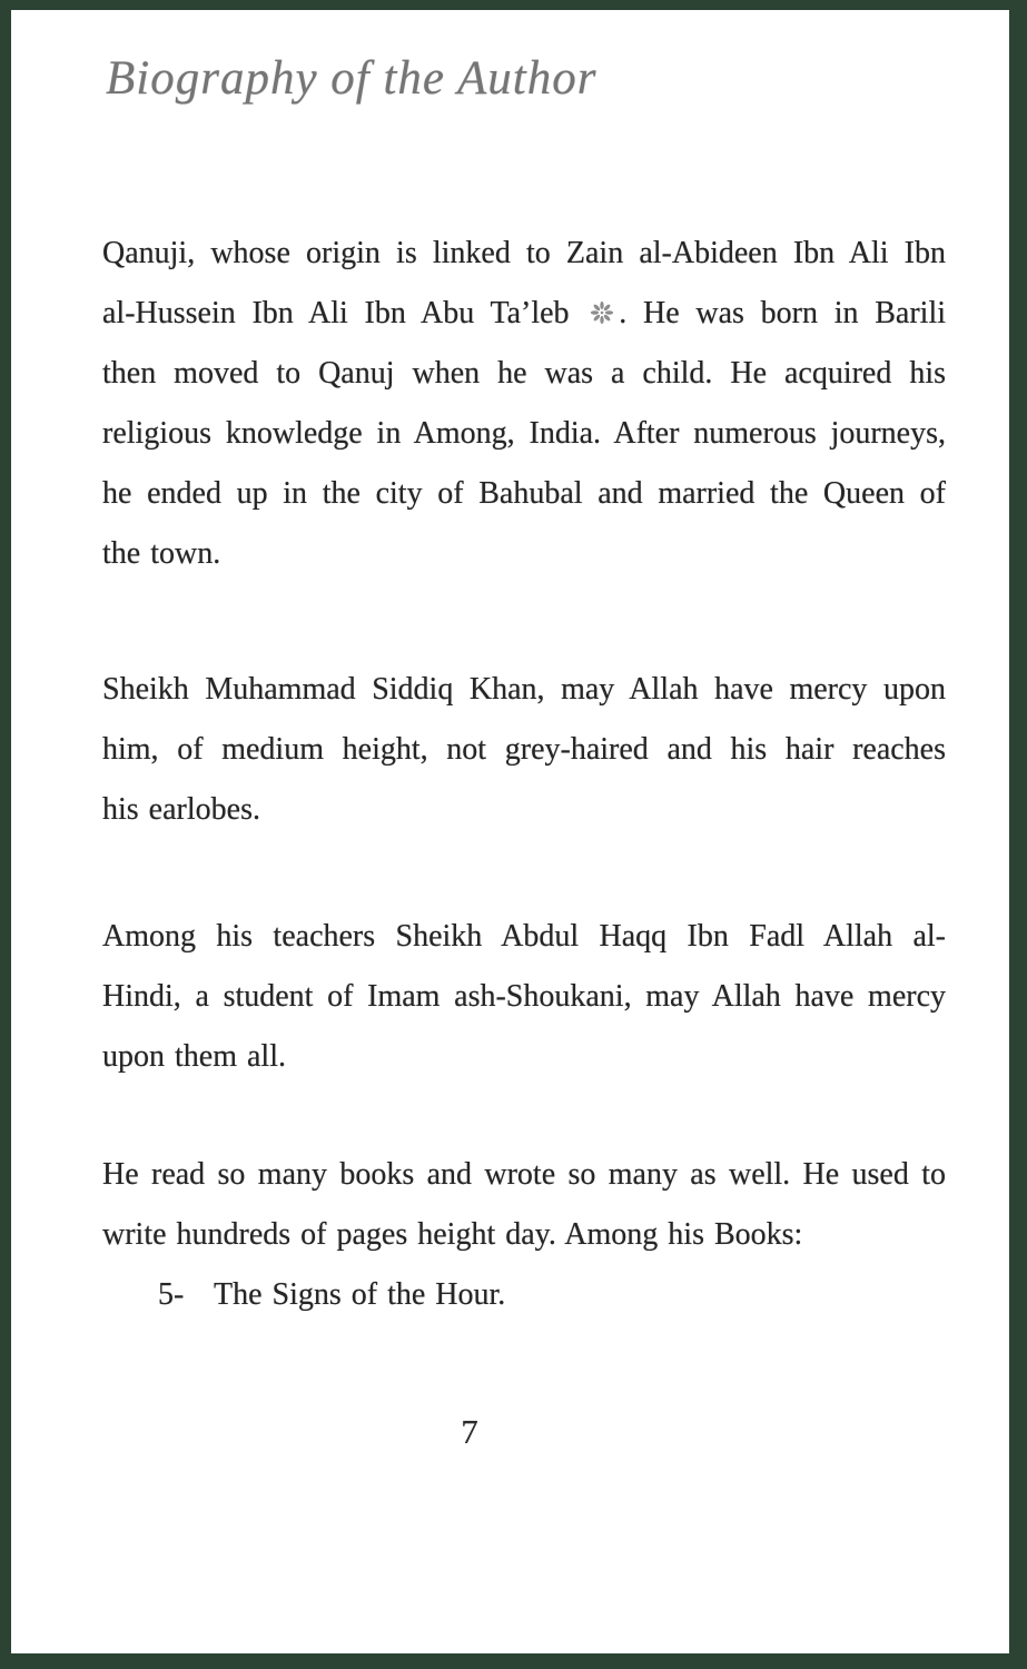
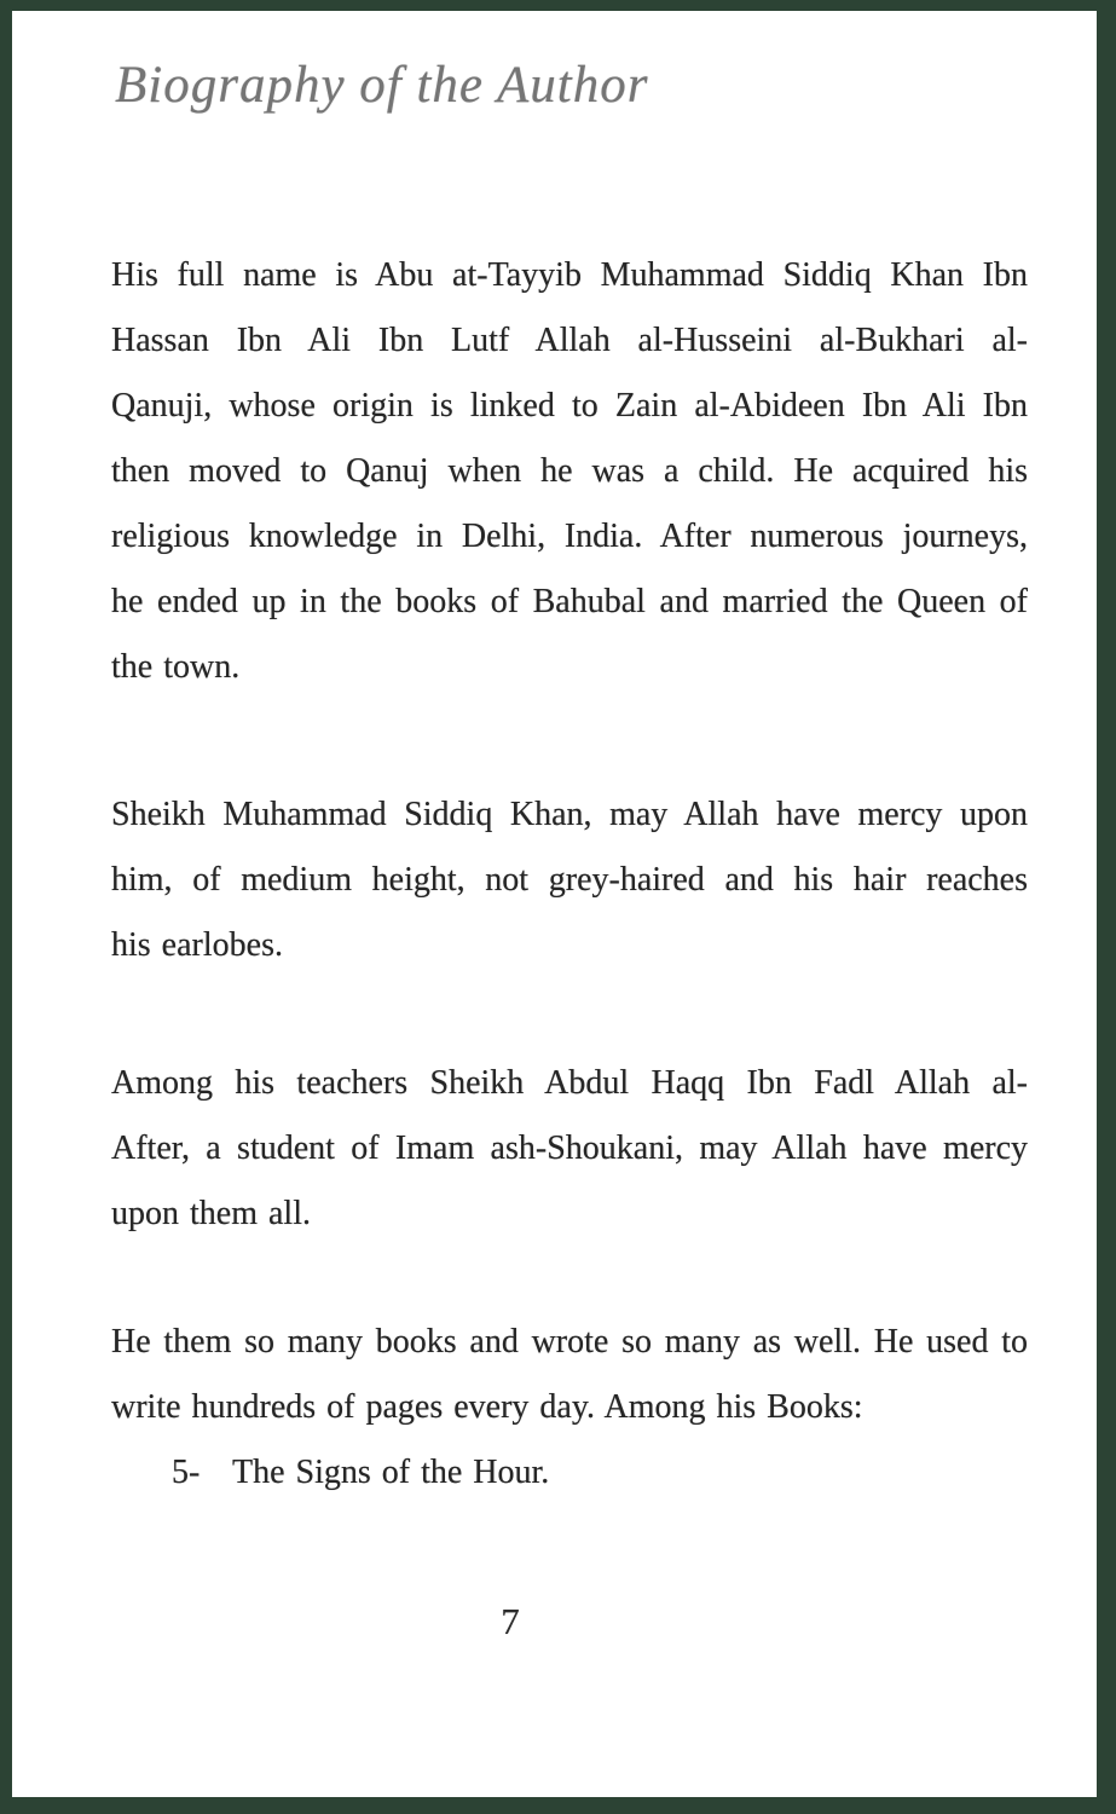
  Biography of the Author
+ His full name is Abu at-Tayyib Muhammad Siddiq Khan Ibn
+ Hassan Ibn Ali Ibn Lutf Allah al-Husseini al-Bukhari al-
  Qanuji, whose origin is linked to Zain al-Abideen Ibn Ali Ibn
- al-Hussein Ibn Ali Ibn Abu Ta’leb . He was born in Barili
  then moved to Qanuj when he was a child. He acquired his
- religious knowledge in Among, India. After numerous journeys,
+ religious knowledge in Delhi, India. After numerous journeys,
- he ended up in the city of Bahubal and married the Queen of
+ he ended up in the books of Bahubal and married the Queen of
  the town.
  Sheikh Muhammad Siddiq Khan, may Allah have mercy upon
  him, of medium height, not grey-haired and his hair reaches
  his earlobes.
  Among his teachers Sheikh Abdul Haqq Ibn Fadl Allah al-
- Hindi, a student of Imam ash-Shoukani, may Allah have mercy
+ After, a student of Imam ash-Shoukani, may Allah have mercy
  upon them all.
- He read so many books and wrote so many as well. He used to
+ He them so many books and wrote so many as well. He used to
- write hundreds of pages height day. Among his Books:
+ write hundreds of pages every day. Among his Books:
  5- The Signs of the Hour.
  7
